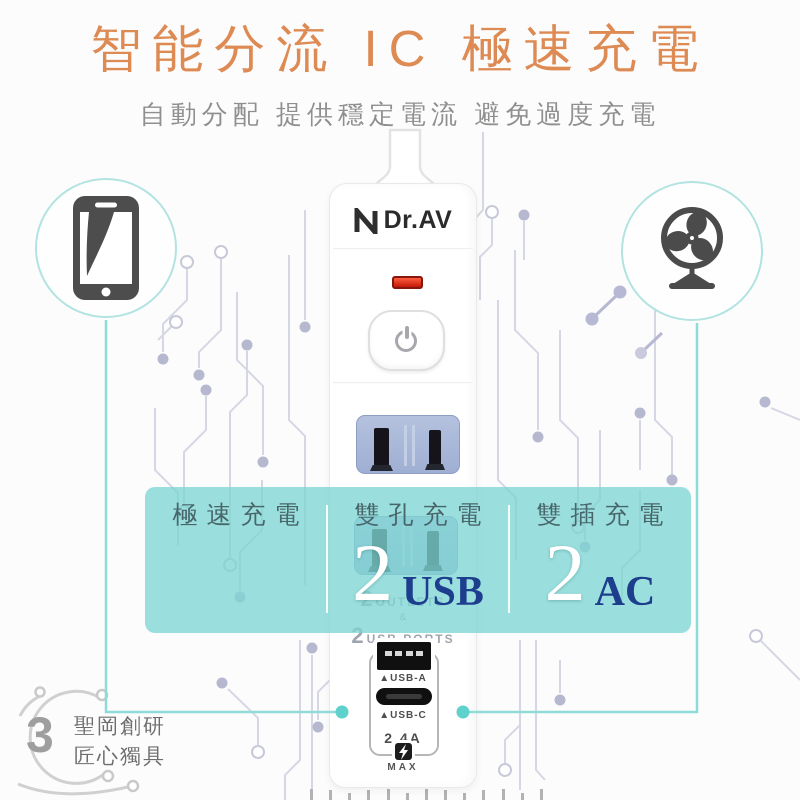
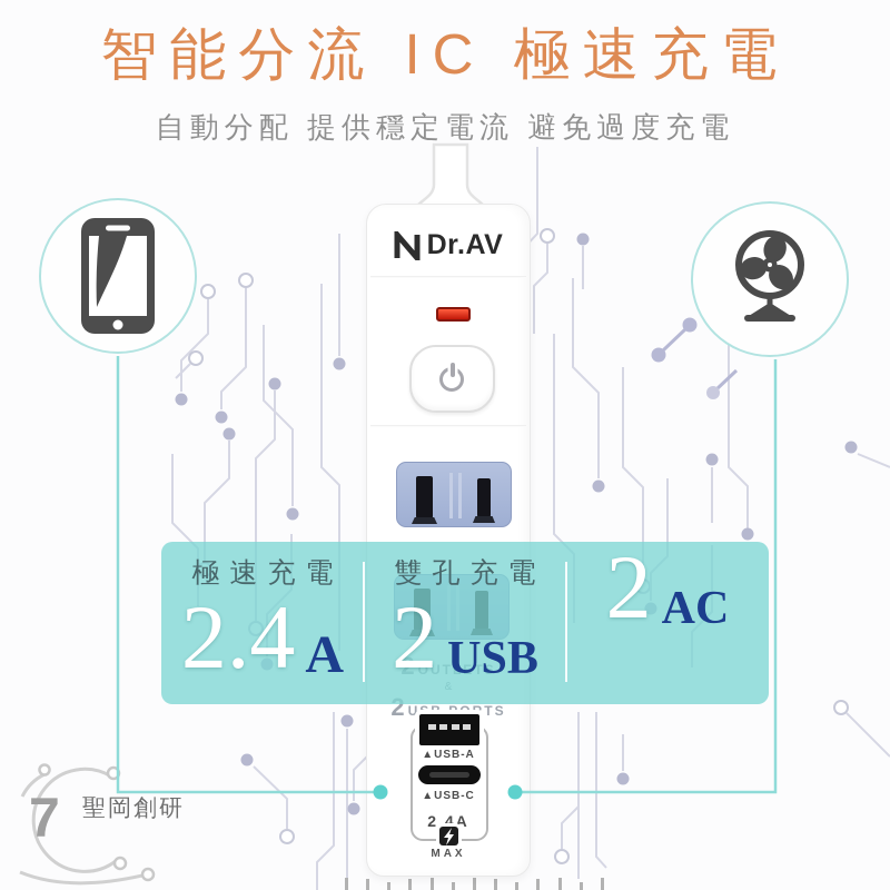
  智能分流 IC 極速充電
  自動分配 提供穩定電流 避免過度充電
  Dr.AV
  2
  OUTLETS
  2
  USB PORTS
  ▲USB-A
  ▲USB-C
  2.4A
  MAX
  極速充電
+ 2.4
+ A
  雙孔充電
  2
  USB
- 雙插充電
  2
  AC
- 3
+ 7
  聖岡創研
- 匠心獨具
